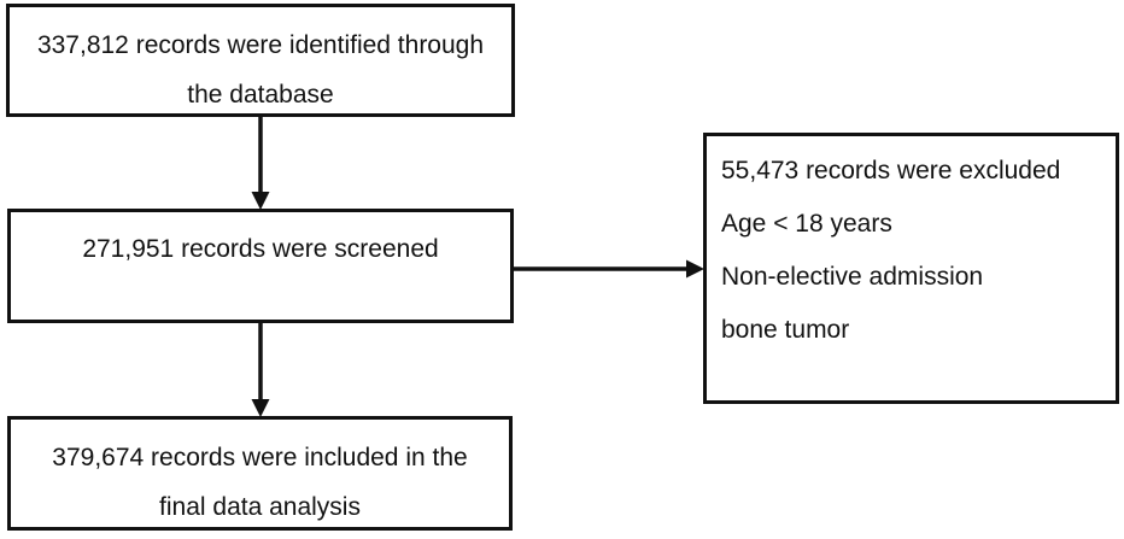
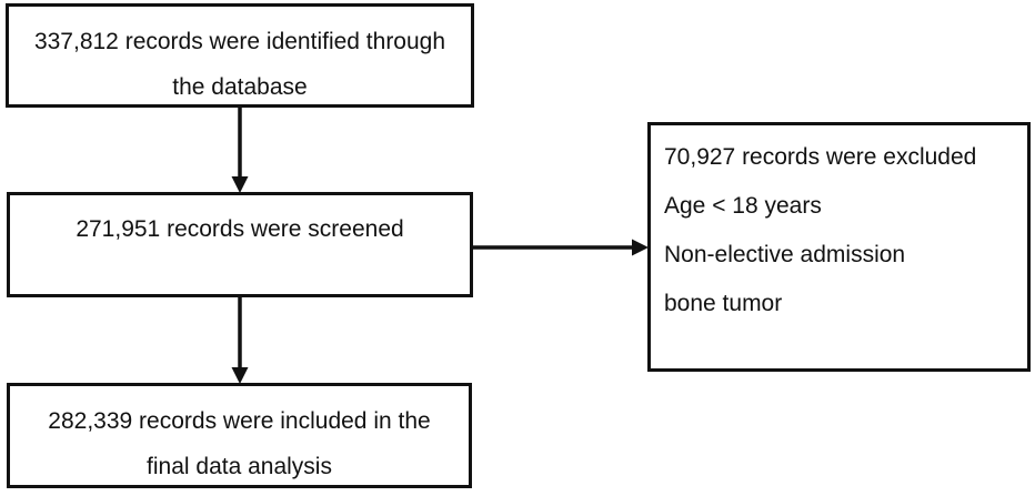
  337,812 records were identified through
  the database
  271,951 records were screened
- 55,473 records were excluded
+ 70,927 records were excluded
  Age < 18 years
  Non-elective admission
  bone tumor
- 379,674 records were included in the
+ 282,339 records were included in the
  final data analysis
